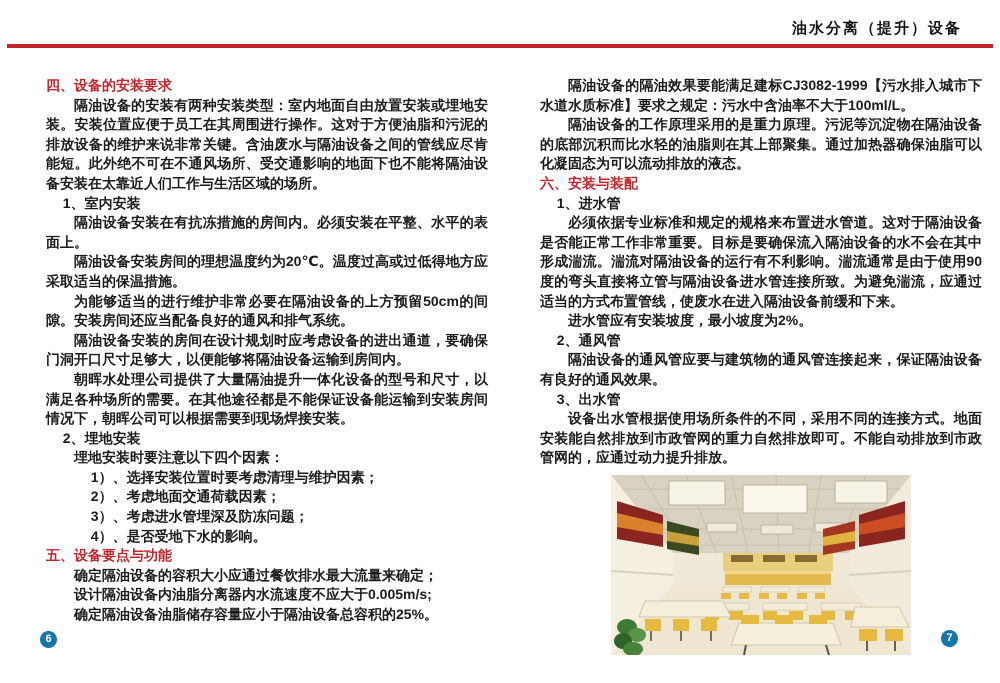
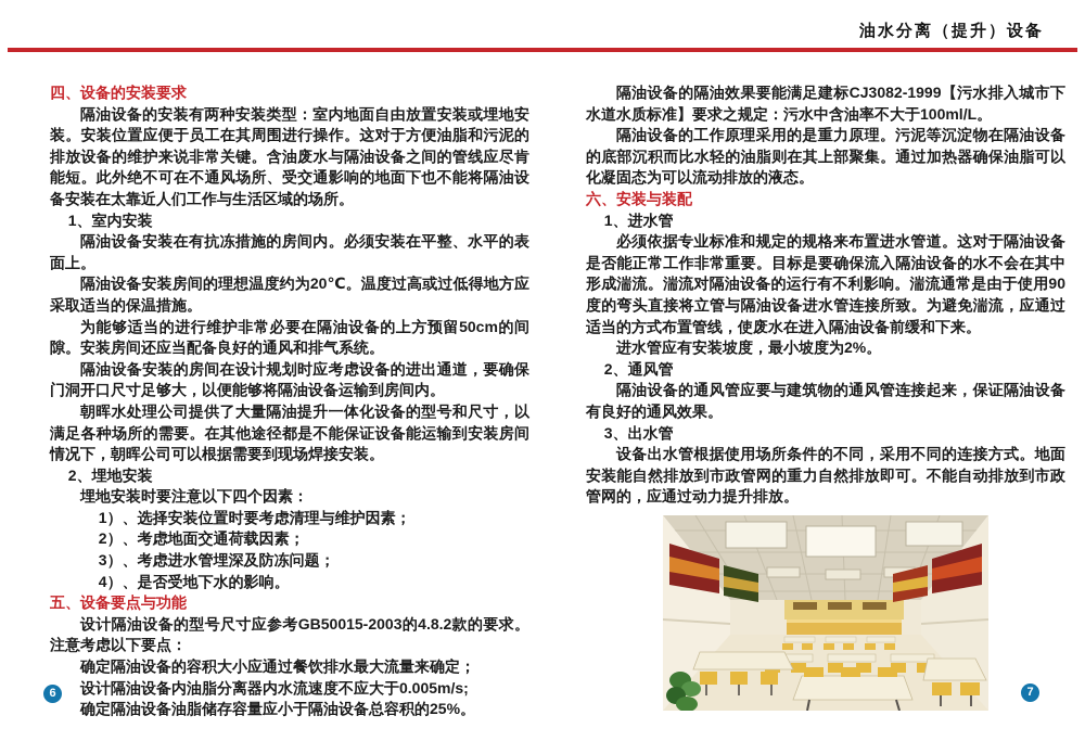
  油水分离（提升）设备
  四、设备的安装要求
  隔油设备的安装有两种安装类型：室内地面自由放置安装或埋地安装。安装位置应便于员工在其周围进行操作。这对于方便油脂和污泥的排放设备的维护来说非常关键。含油废水与隔油设备之间的管线应尽肯能短。此外绝不可在不通风场所、受交通影响的地面下也不能将隔油设备安装在太靠近人们工作与生活区域的场所。
  1、室内安装
  隔油设备安装在有抗冻措施的房间内。必须安装在平整、水平的表面上。
  隔油设备安装房间的理想温度约为20℃。温度过高或过低得地方应采取适当的保温措施。
  为能够适当的进行维护非常必要在隔油设备的上方预留50cm的间隙。安装房间还应当配备良好的通风和排气系统。
  隔油设备安装的房间在设计规划时应考虑设备的进出通道，要确保门洞开口尺寸足够大，以便能够将隔油设备运输到房间内。
  朝晖水处理公司提供了大量隔油提升一体化设备的型号和尺寸，以满足各种场所的需要。在其他途径都是不能保证设备能运输到安装房间情况下，朝晖公司可以根据需要到现场焊接安装。
  2、埋地安装
  埋地安装时要注意以下四个因素：
  1）、选择安装位置时要考虑清理与维护因素；
  2）、考虑地面交通荷载因素；
  3）、考虑进水管埋深及防冻问题；
  4）、是否受地下水的影响。
  五、设备要点与功能
+ 设计隔油设备的型号尺寸应参考GB50015-2003的4.8.2款的要求。注意考虑以下要点：
  确定隔油设备的容积大小应通过餐饮排水最大流量来确定；
  设计隔油设备内油脂分离器内水流速度不应大于0.005m/s;
  确定隔油设备油脂储存容量应小于隔油设备总容积的25%。
  隔油设备的隔油效果要能满足建标CJ3082-1999【污水排入城市下水道水质标准】要求之规定：污水中含油率不大于100ml/L。
  隔油设备的工作原理采用的是重力原理。污泥等沉淀物在隔油设备的底部沉积而比水轻的油脂则在其上部聚集。通过加热器确保油脂可以化凝固态为可以流动排放的液态。
  六、安装与装配
  1、进水管
  必须依据专业标准和规定的规格来布置进水管道。这对于隔油设备是否能正常工作非常重要。目标是要确保流入隔油设备的水不会在其中形成湍流。湍流对隔油设备的运行有不利影响。湍流通常是由于使用90度的弯头直接将立管与隔油设备进水管连接所致。为避免湍流，应通过适当的方式布置管线，使废水在进入隔油设备前缓和下来。
  进水管应有安装坡度，最小坡度为2%。
  2、通风管
  隔油设备的通风管应要与建筑物的通风管连接起来，保证隔油设备有良好的通风效果。
  3、出水管
  设备出水管根据使用场所条件的不同，采用不同的连接方式。地面安装能自然排放到市政管网的重力自然排放即可。不能自动排放到市政管网的，应通过动力提升排放。
  6
  7
